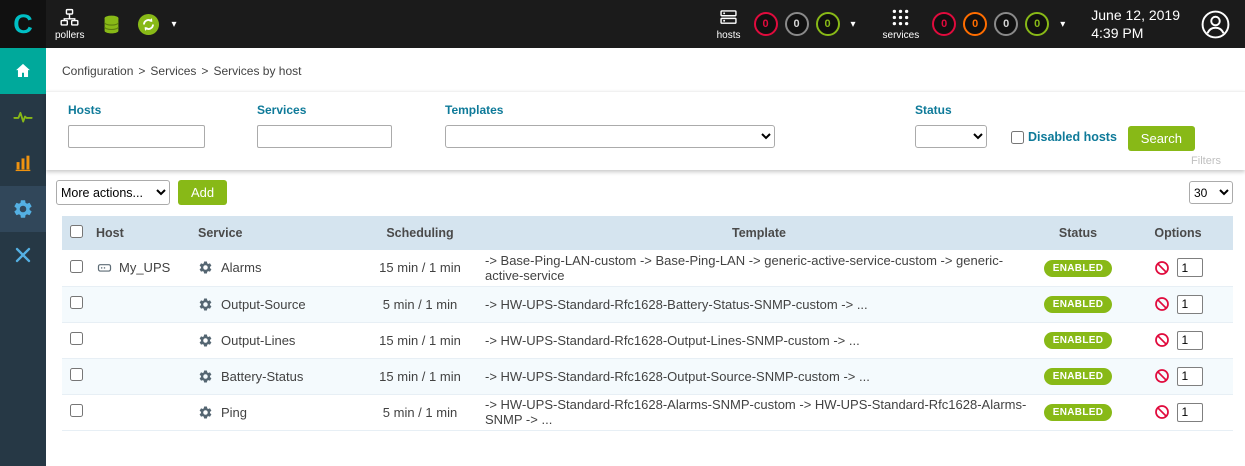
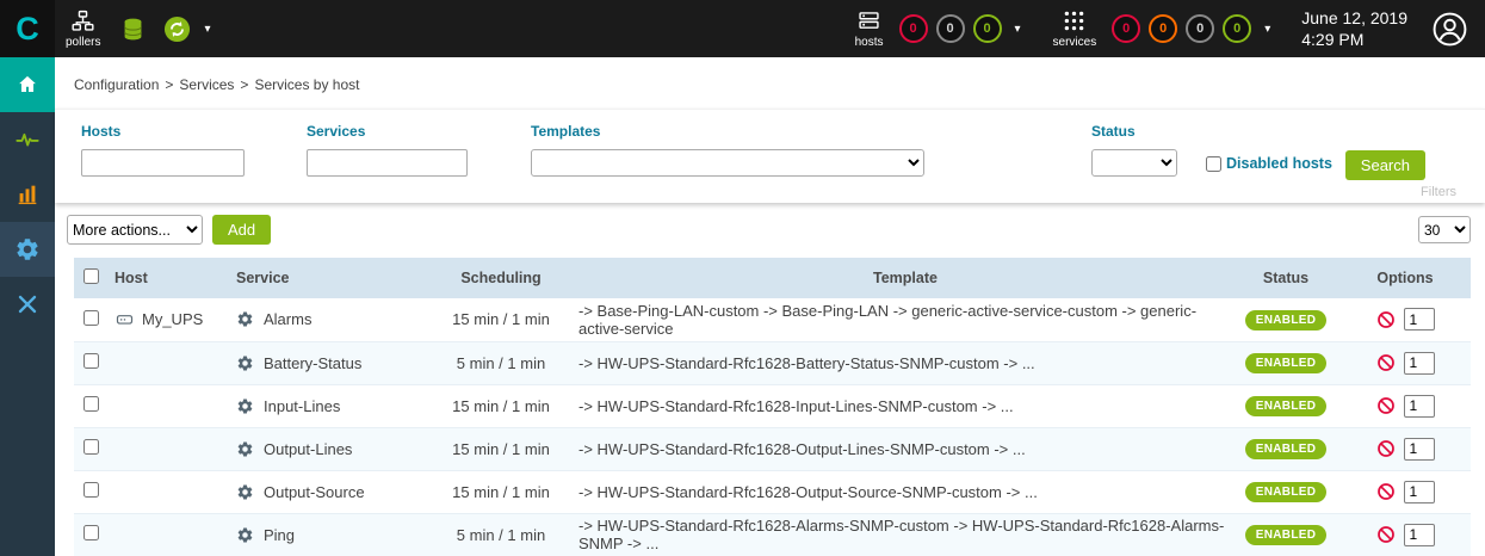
  C
  pollers
  hosts
  0
  0
  0
  services
  0
  0
  0
  0
  June 12, 2019
- 4:39 PM
+ 4:29 PM
  Configuration > Services > Services by host
  Hosts
  Services
  Templates
  Status
  Disabled hosts
  Search
  Filters
  More actions...
  Add
  30
  	Host	Service	Scheduling	Template	Status	Options
  	My_UPS	Alarms	15 min / 1 min	-> Base-Ping-LAN-custom -> Base-Ping-LAN -> generic-active-service-custom -> generic-active-service	ENABLED	1
- 		Output-Source	5 min / 1 min	-> HW-UPS-Standard-Rfc1628-Battery-Status-SNMP-custom -> ...	ENABLED	1
+ 		Battery-Status	5 min / 1 min	-> HW-UPS-Standard-Rfc1628-Battery-Status-SNMP-custom -> ...	ENABLED	1
+ 		Input-Lines	15 min / 1 min	-> HW-UPS-Standard-Rfc1628-Input-Lines-SNMP-custom -> ...	ENABLED	1
  		Output-Lines	15 min / 1 min	-> HW-UPS-Standard-Rfc1628-Output-Lines-SNMP-custom -> ...	ENABLED	1
- 		Battery-Status	15 min / 1 min	-> HW-UPS-Standard-Rfc1628-Output-Source-SNMP-custom -> ...	ENABLED	1
+ 		Output-Source	15 min / 1 min	-> HW-UPS-Standard-Rfc1628-Output-Source-SNMP-custom -> ...	ENABLED	1
  		Ping	5 min / 1 min	-> HW-UPS-Standard-Rfc1628-Alarms-SNMP-custom -> HW-UPS-Standard-Rfc1628-Alarms-SNMP -> ...	ENABLED	1
